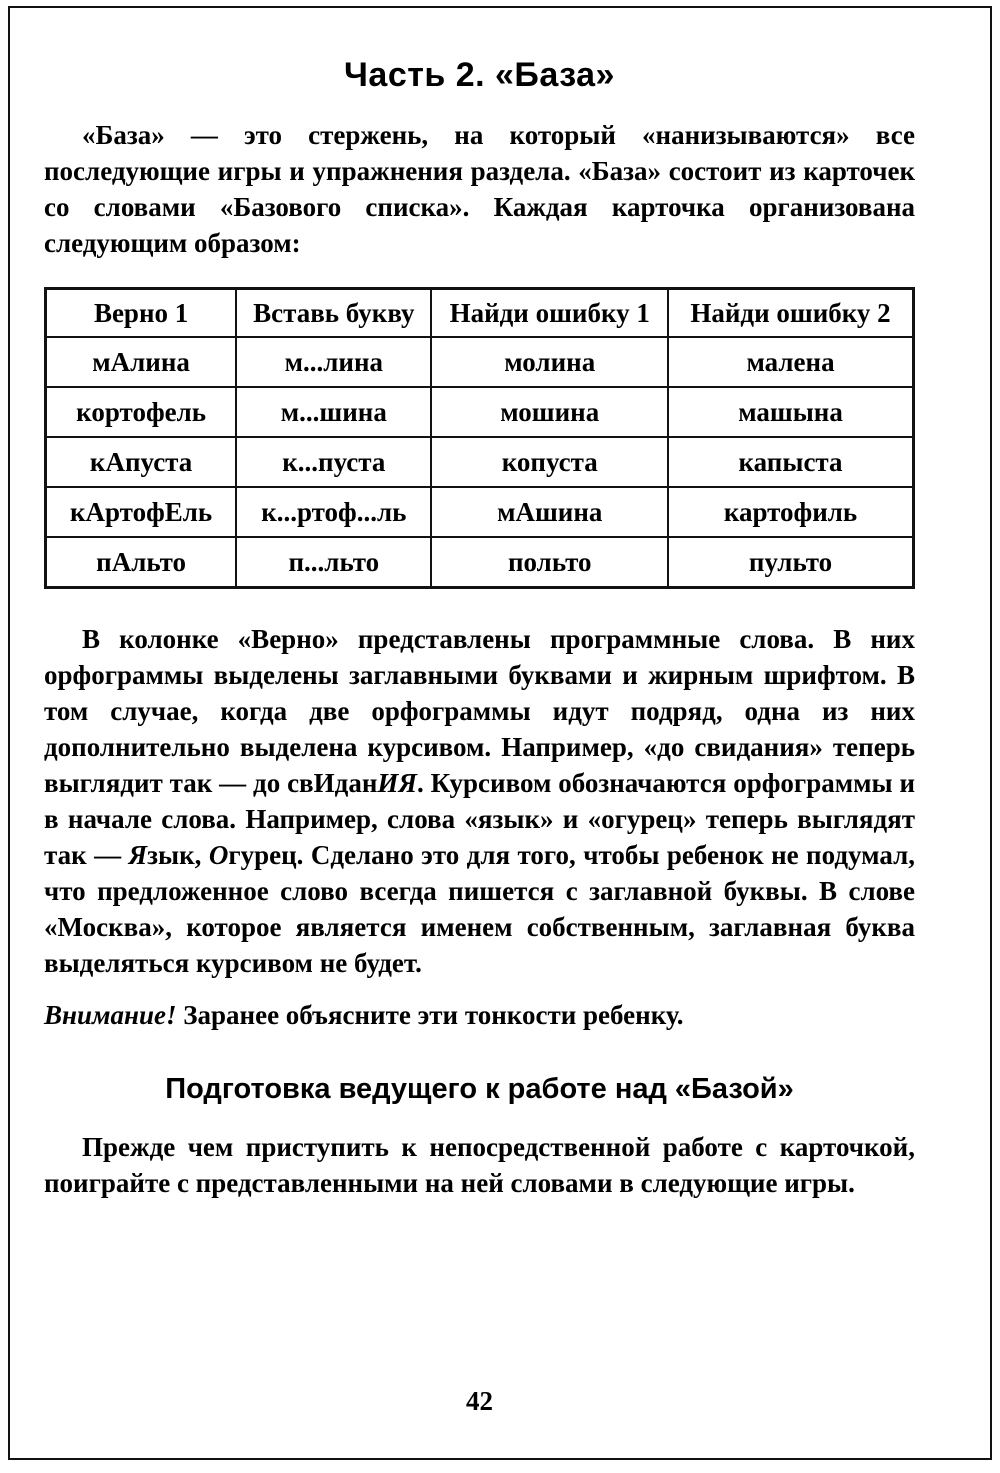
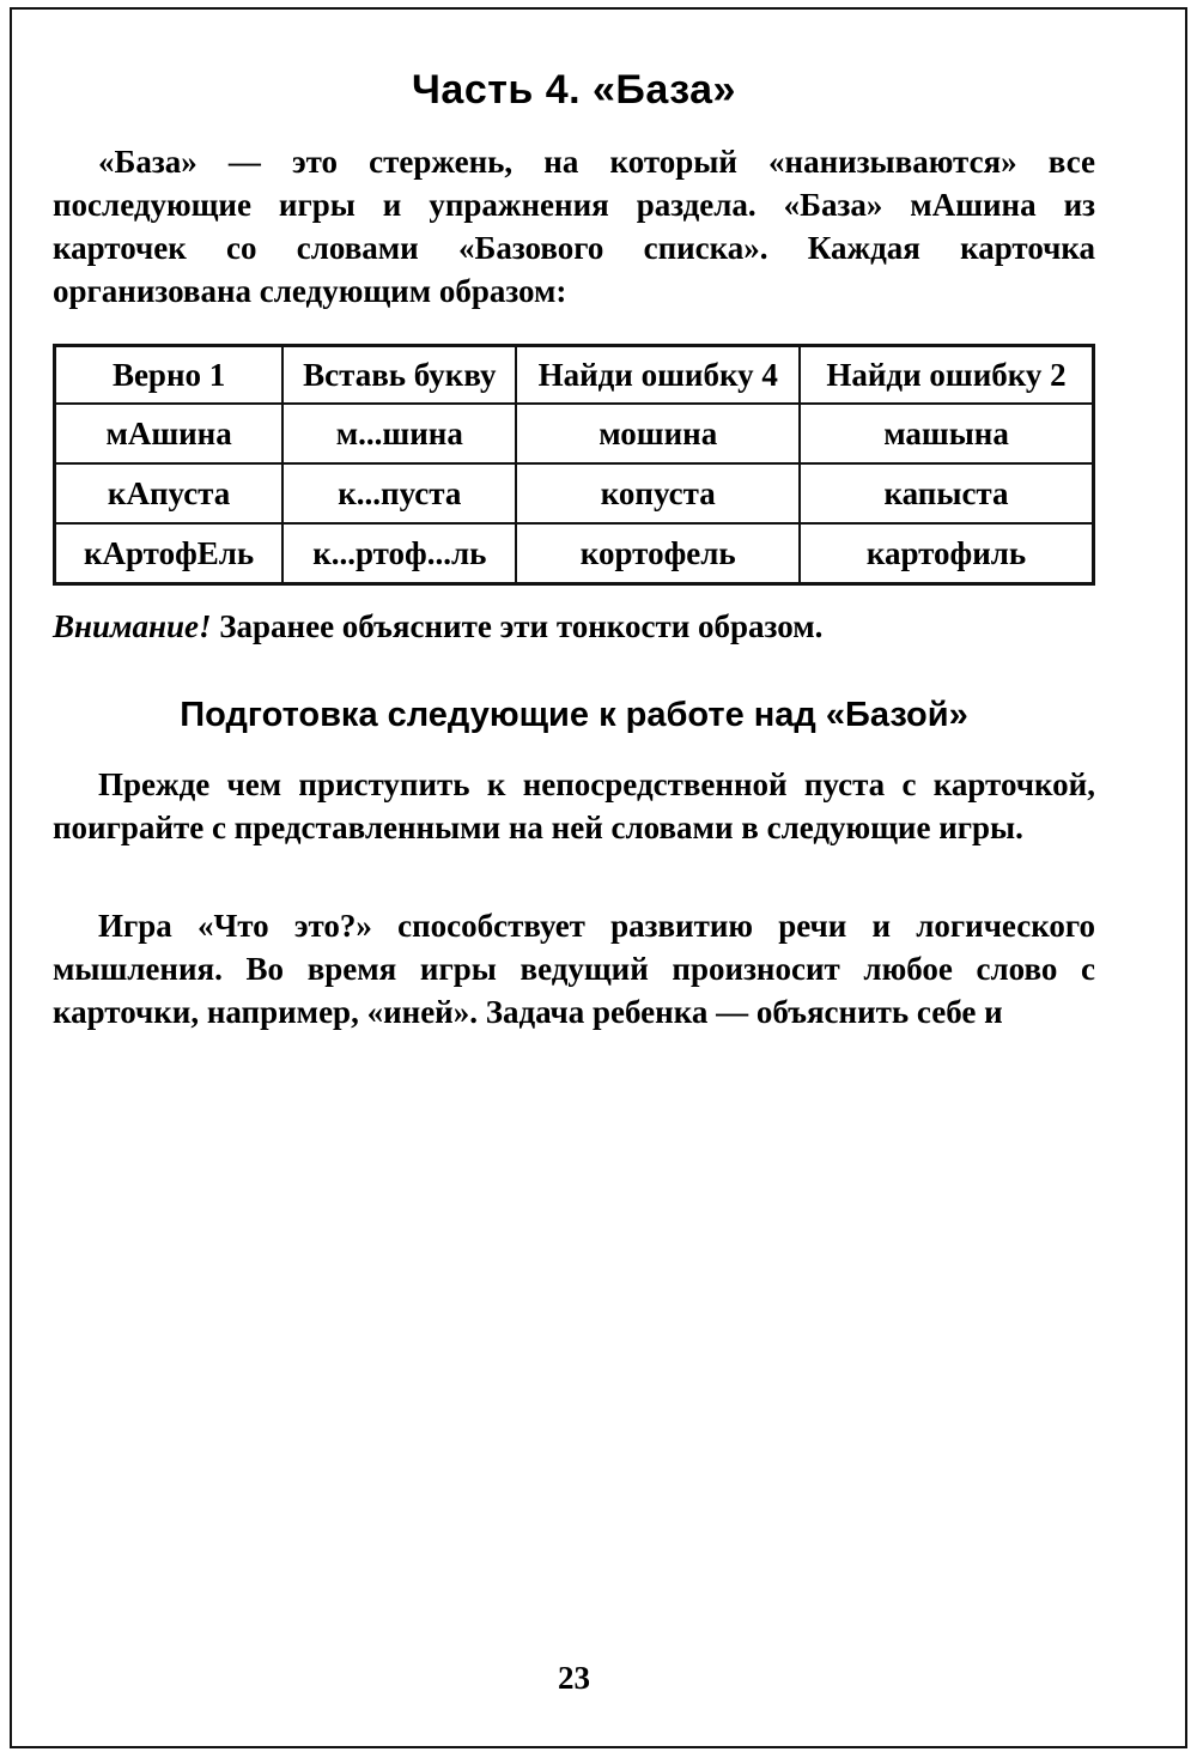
- Часть 2. «База»
+ Часть 4. «База»
- «База» — это стержень, на который «нанизываются» все последующие игры и упражнения раздела. «База» состоит из карточек со словами «Базового списка». Каждая карточка организована следующим образом:
+ «База» — это стержень, на который «нанизываются» все последующие игры и упражнения раздела. «База» мАшина из карточек со словами «Базового списка». Каждая карточка организована следующим образом:
- Верно 1	Вставь букву	Найди ошибку 1	Найди ошибку 2
+ Верно 1	Вставь букву	Найди ошибку 4	Найди ошибку 2
- мАлина	м...лина	молина	малена
- кортофель	м...шина	мошина	машына
+ мАшина	м...шина	мошина	машына
  кАпуста	к...пуста	копуста	капыста
- кАртофЕль	к...ртоф...ль	мАшина	картофиль
+ кАртофЕль	к...ртоф...ль	кортофель	картофиль
- пАльто	п...льто	польто	пульто
- В колонке «Верно» представлены программные слова. В них орфограммы выделены заглавными буквами и жирным шрифтом. В том случае, когда две орфограммы идут подряд, одна из них дополнительно выделена курсивом. Например, «до свидания» теперь выглядит так — до свИданИЯ. Курсивом обозначаются орфограммы и в начале слова. Например, слова «язык» и «огурец» теперь выглядят так — Язык, Огурец. Сделано это для того, чтобы ребенок не подумал, что предложенное слово всегда пишется с заглавной буквы. В слове «Москва», которое является именем собственным, заглавная буква выделяться курсивом не будет.
- Внимание! Заранее объясните эти тонкости ребенку.
+ Внимание! Заранее объясните эти тонкости образом.
- Подготовка ведущего к работе над «Базой»
+ Подготовка следующие к работе над «Базой»
- Прежде чем приступить к непосредственной работе с карточкой, поиграйте с представленными на ней словами в следующие игры.
+ Прежде чем приступить к непосредственной пуста с карточкой, поиграйте с представленными на ней словами в следующие игры.
+ Игра «Что это?» способствует развитию речи и логического мышления. Во время игры ведущий произносит любое слово с карточки, например, «иней». Задача ребенка — объяснить себе и
- 42
+ 23
